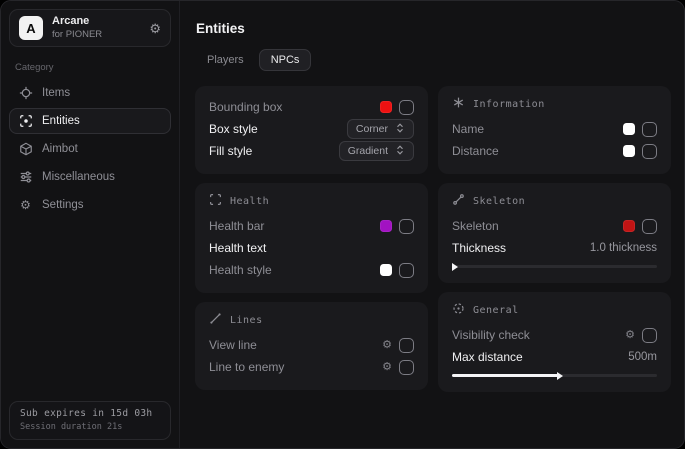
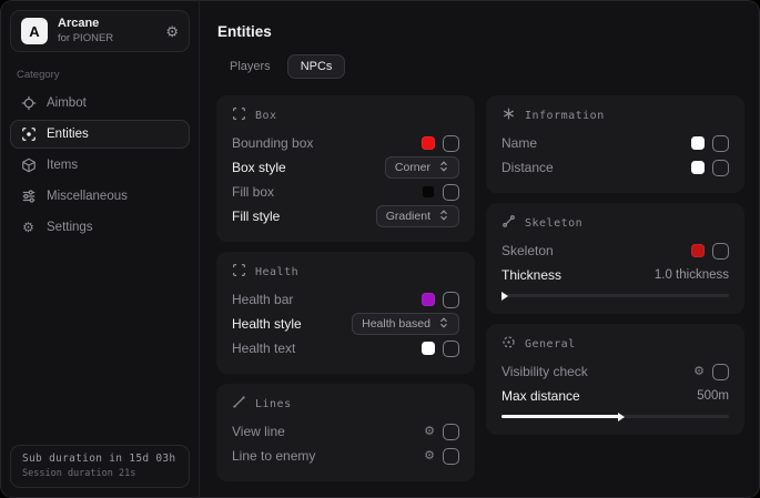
  A
  Arcane
  for PIONER
  ⚙
  Category
- Items
+ Aimbot
  Entities
- Aimbot
+ Items
  Miscellaneous
  ⚙
  Settings
- Sub expires in 15d 03h
+ Sub duration in 15d 03h
  Session duration 21s
  Entities
  Players
  NPCs
+ Box
  Bounding box
  Box style
  Corner
+ Fill box
  Fill style
  Gradient
  Health
  Health bar
- Health text
+ Health style
+ Health based
- Health style
+ Health text
  Lines
  View line
  ⚙
  Line to enemy
  ⚙
  Information
  Name
  Distance
  Skeleton
  Skeleton
  Thickness
  1.0 thickness
  General
  Visibility check
  ⚙
  Max distance
  500m
